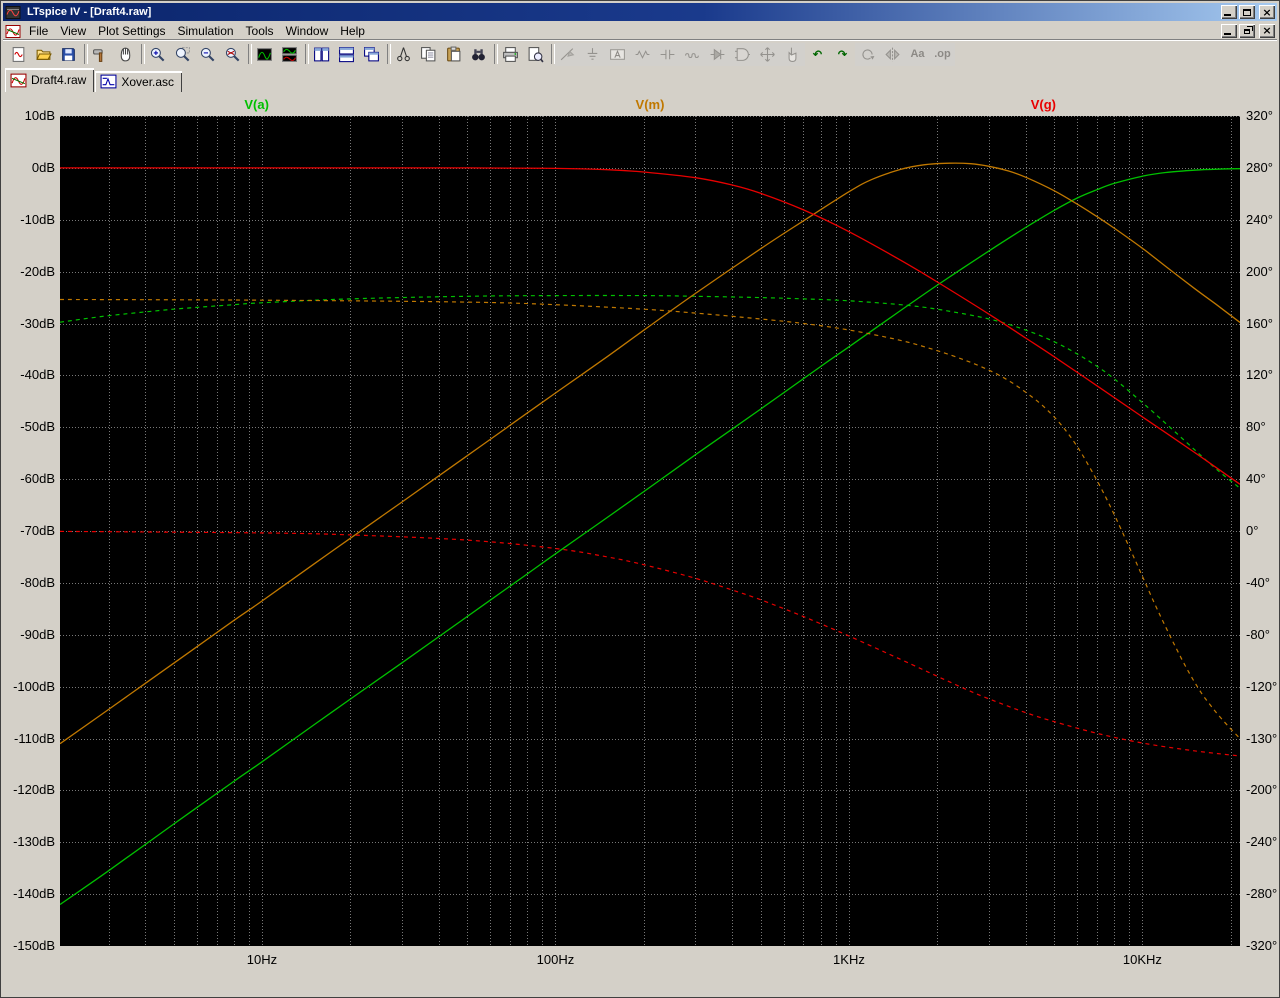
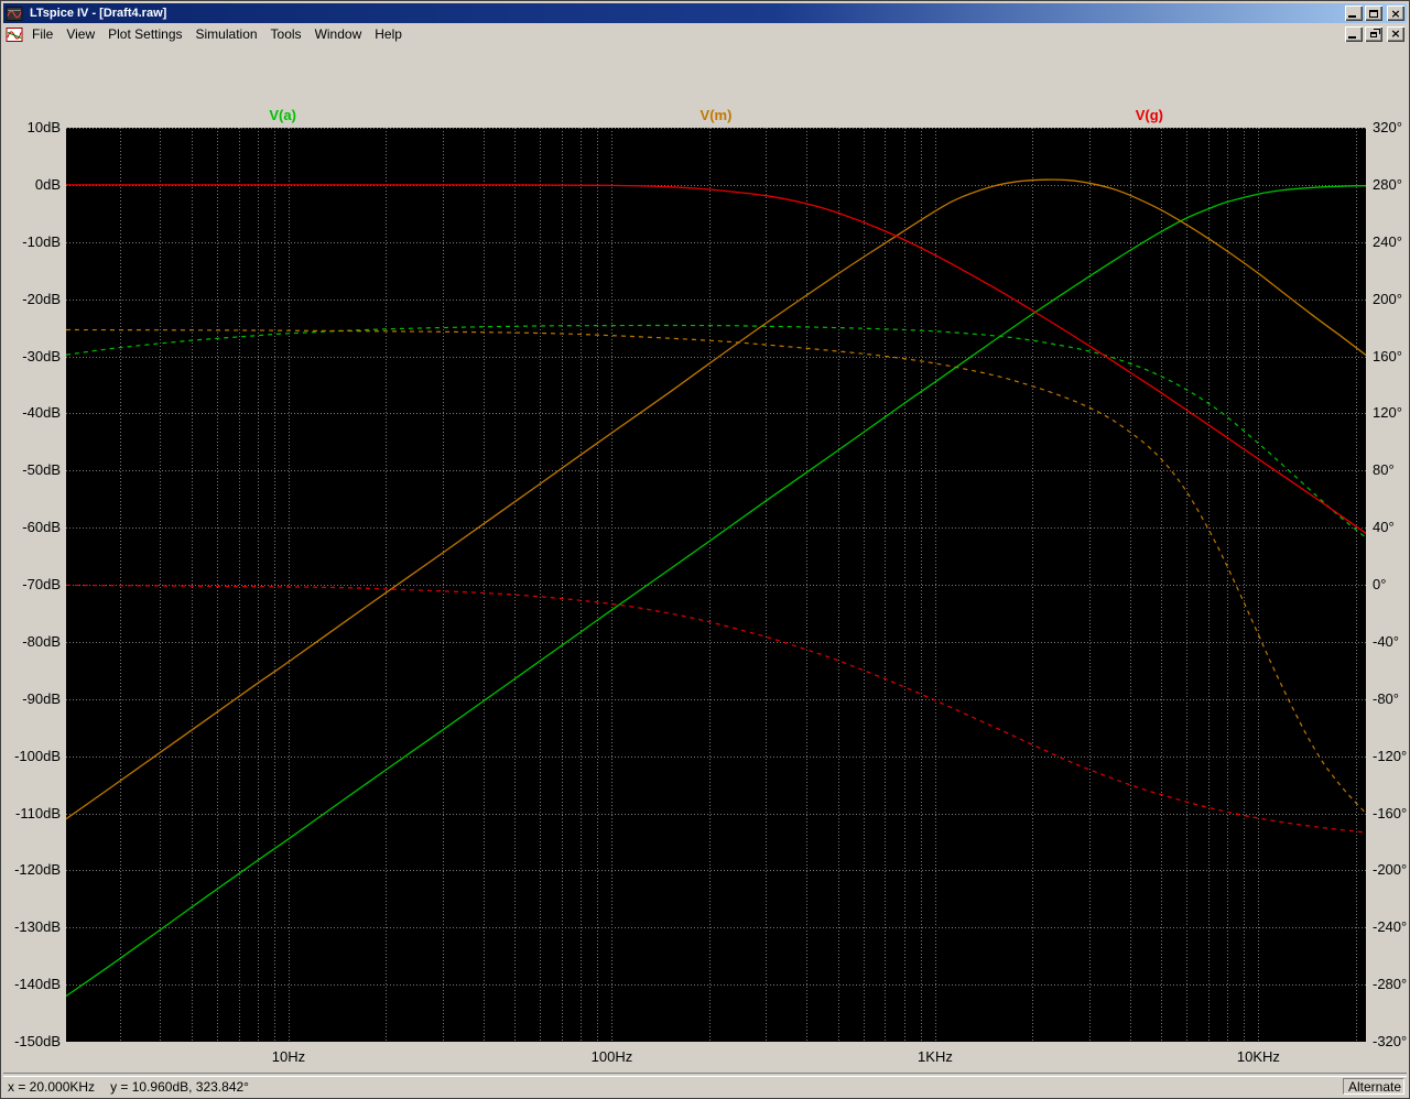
  LTspice IV - [Draft4.raw]
  ×
  File
  View
  Plot Settings
  Simulation
  Tools
  Window
  Help
  ×
- ↶
- ↷
- Aa
- .op
- Draft4.raw
- Xover.asc
  V(a)
  V(m)
  V(g)
  10dB
  0dB
  -10dB
  -20dB
  -30dB
  -40dB
  -50dB
  -60dB
  -70dB
  -80dB
  -90dB
  -100dB
  -110dB
  -120dB
  -130dB
  -140dB
  -150dB
  320°
  280°
  240°
  200°
  160°
  120°
  80°
  40°
  0°
  -40°
  -80°
  -120°
- -130°
+ -160°
  -200°
  -240°
  -280°
  -320°
  10Hz
  100Hz
  1KHz
  10KHz
+ x = 20.000KHz
+ y = 10.960dB, 323.842°
+ Alternate
